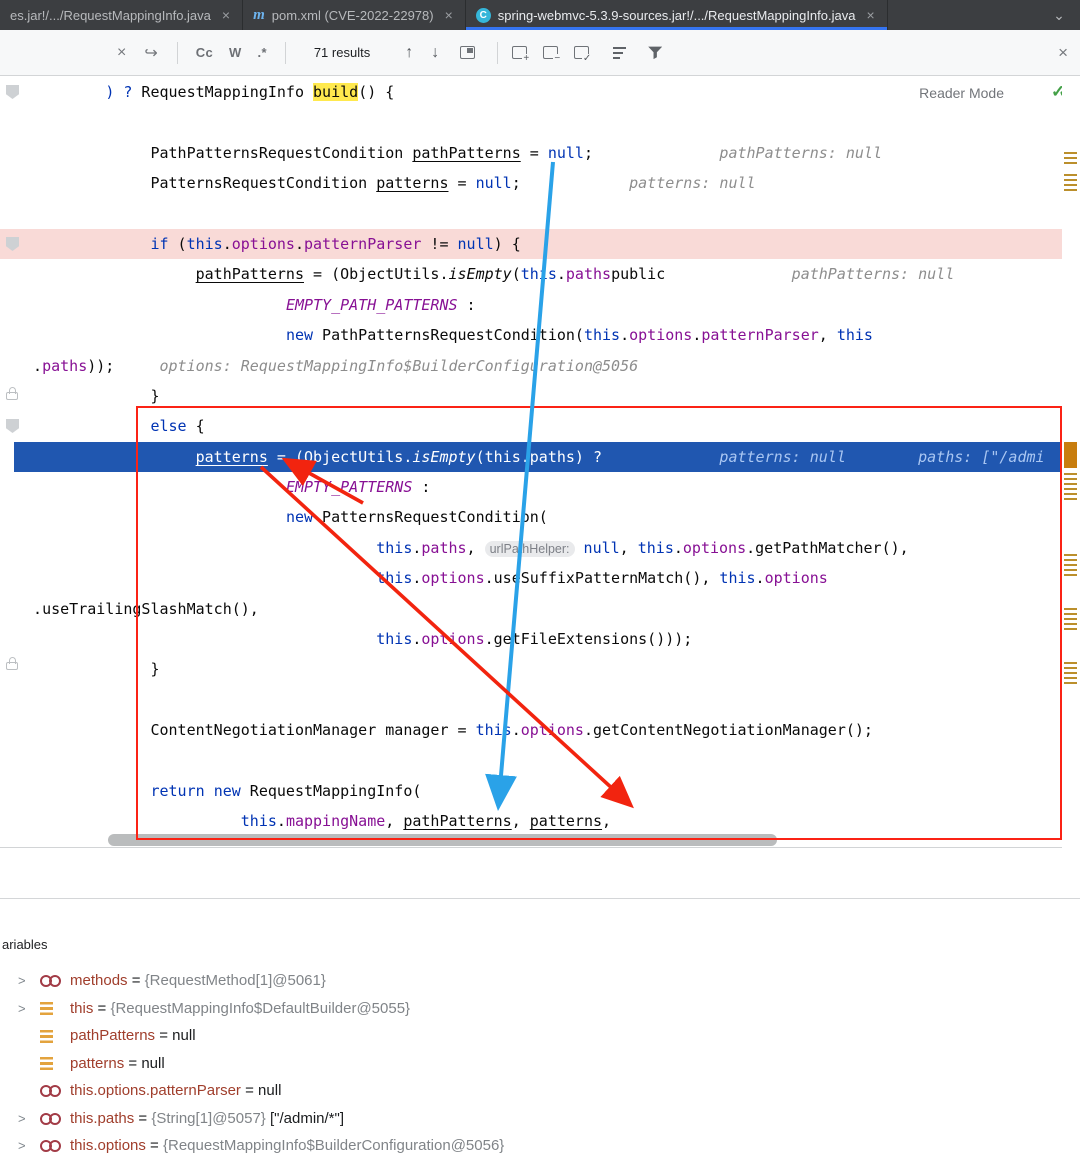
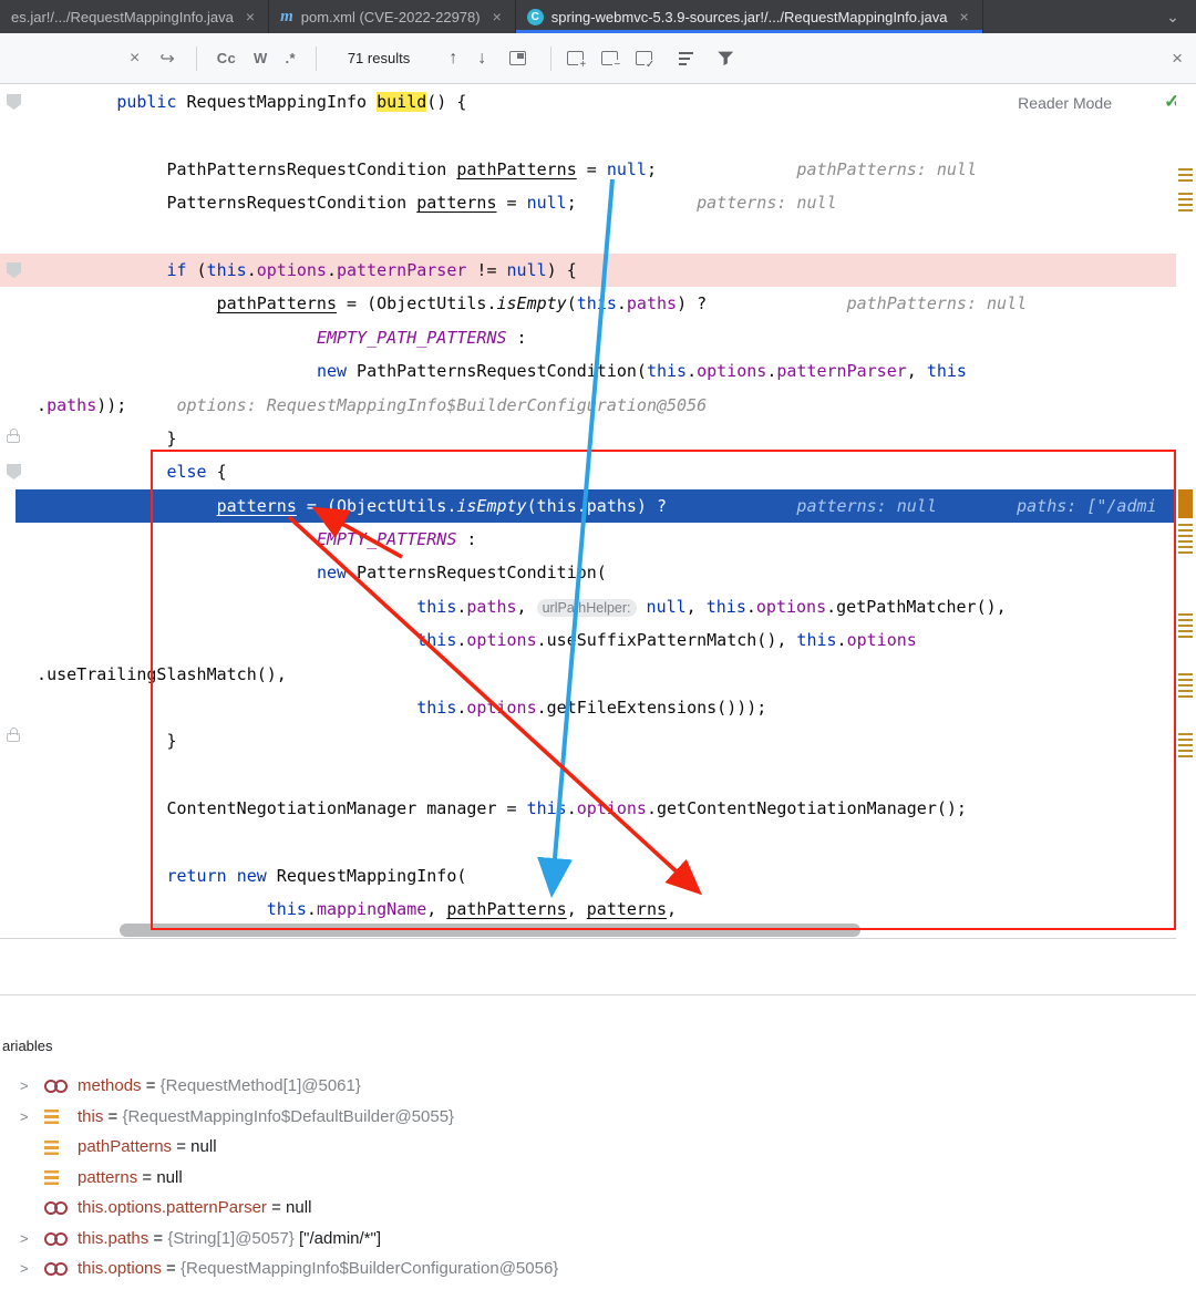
  es.jar!/.../RequestMappingInfo.java
  ×
  m
  pom.xml (CVE-2022-22978)
  ×
  C
  spring-webmvc-5.3.9-sources.jar!/.../RequestMappingInfo.java
  ×
  ⌄
  ×
  ↪
  Cc
  W
  .*
  71 results
  ↑
  ↓
  +
  −
  ✓
  ×
- ) ? RequestMappingInfo build() {
+ public RequestMappingInfo build() {
  PathPatternsRequestCondition pathPatterns = null; pathPatterns: null
  PatternsRequestCondition patterns = null; patterns: null
  if (this.options.patternParser != null) {
- pathPatterns = (ObjectUtils.isEmpty(ths.pathspublic pathPatterns: null
+ pathPatterns = (ObjectUtils.isEmpty(ths.paths) ? pathPatterns: null
  EMPTY_PATH_PATTERNS :
  new PathPatternsRequestCondition(this.options.patternParser, this
  .paths)); options: RequestMappingInfo$BuilderConfigration@5056
  }
  else {
  patterns = (ObjectUtils.isEmpty(this.paths) ? patterns: null paths: ["/admi
  EMPTYPATTERNS :
  new PatternsRequestCondition(
  this.paths, urlPahHelper: null, this.options.getPathMatcher(),
  his.options.usSuffixPatternMatch(), this.options
  .useTrailingSlashMatch(),
  this.options.getFileExtensions()));
  }
  ContentNegotiationManager manager = this.options.getContentNegotiationManager();
  return new RequestMappingInfo(
  this.mappingName, pathPatterns, patterns,
  Reader Mode
  ariables
  >
  methods
  =
  {RequestMethod[1]@5061}
  >
  this
  =
  {RequestMappingInfo$DefaultBuilder@5055}
  pathPatterns
  =
  null
  patterns
  =
  null
  this.options.patternParser
  =
  null
  >
  this.paths
  =
  {String[1]@5057}
  ["/admin/*"]
  >
  this.options
  =
  {RequestMappingInfo$BuilderConfiguration@5056}
